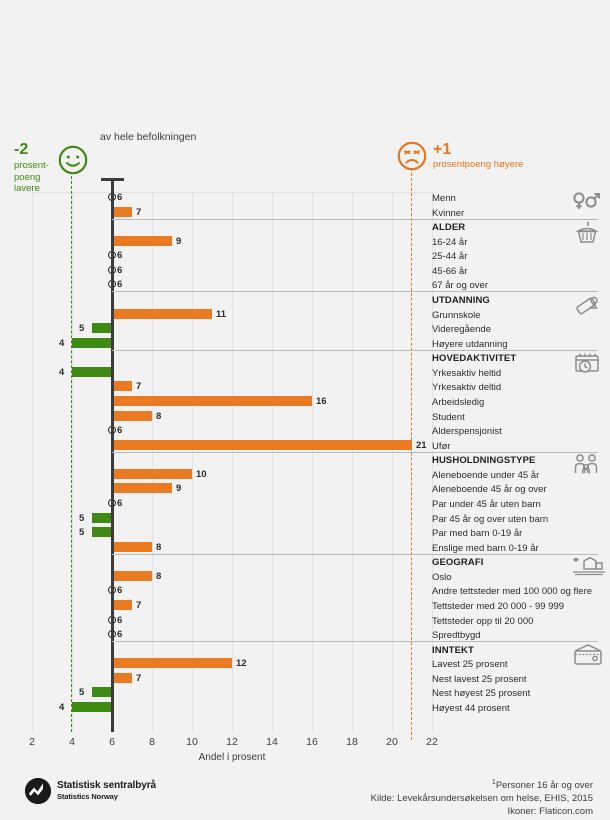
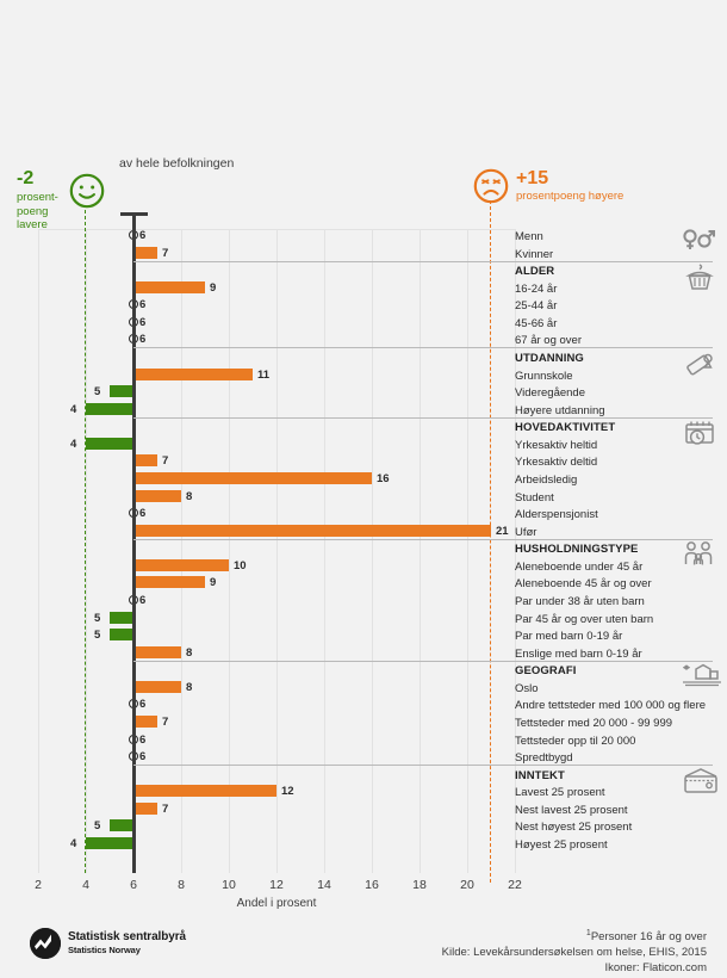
  -2
  prosent-
  poeng
  lavere
  av hele befolkningen
- +1
+ +15
  prosentpoeng høyere
  6
  7
  9
  6
  6
  6
  11
  5
  4
  4
  7
  16
  8
  6
  21
  10
  9
  6
  5
  5
  8
  8
  6
  7
  6
  6
  12
  7
  5
  4
  Andel i prosent
  2
  4
  6
  8
  10
  12
  14
  16
  18
  20
  22
  Menn
  Kvinner
  ALDER
  16-24 år
  25-44 år
  45-66 år
  67 år og over
  UTDANNING
  Grunnskole
  Videregående
  Høyere utdanning
  HOVEDAKTIVITET
  Yrkesaktiv heltid
  Yrkesaktiv deltid
  Arbeidsledig
  Student
  Alderspensjonist
  Ufør
  HUSHOLDNINGSTYPE
  Aleneboende under 45 år
  Aleneboende 45 år og over
- Par under 45 år uten barn
+ Par under 38 år uten barn
  Par 45 år og over uten barn
  Par med barn 0-19 år
  Enslige med barn 0-19 år
  GEOGRAFI
  Oslo
  Andre tettsteder med 100 000 og flere
  Tettsteder med 20 000 - 99 999
  Tettsteder opp til 20 000
  Spredtbygd
  INNTEKT
  Lavest 25 prosent
  Nest lavest 25 prosent
  Nest høyest 25 prosent
- Høyest 44 prosent
+ Høyest 25 prosent
  Statistisk sentralbyrå
  Statistics Norway
  Personer 16 år og over
  Kilde: Levekårsundersøkelsen om helse, EHIS, 2015
  Ikoner: Flaticon.com
